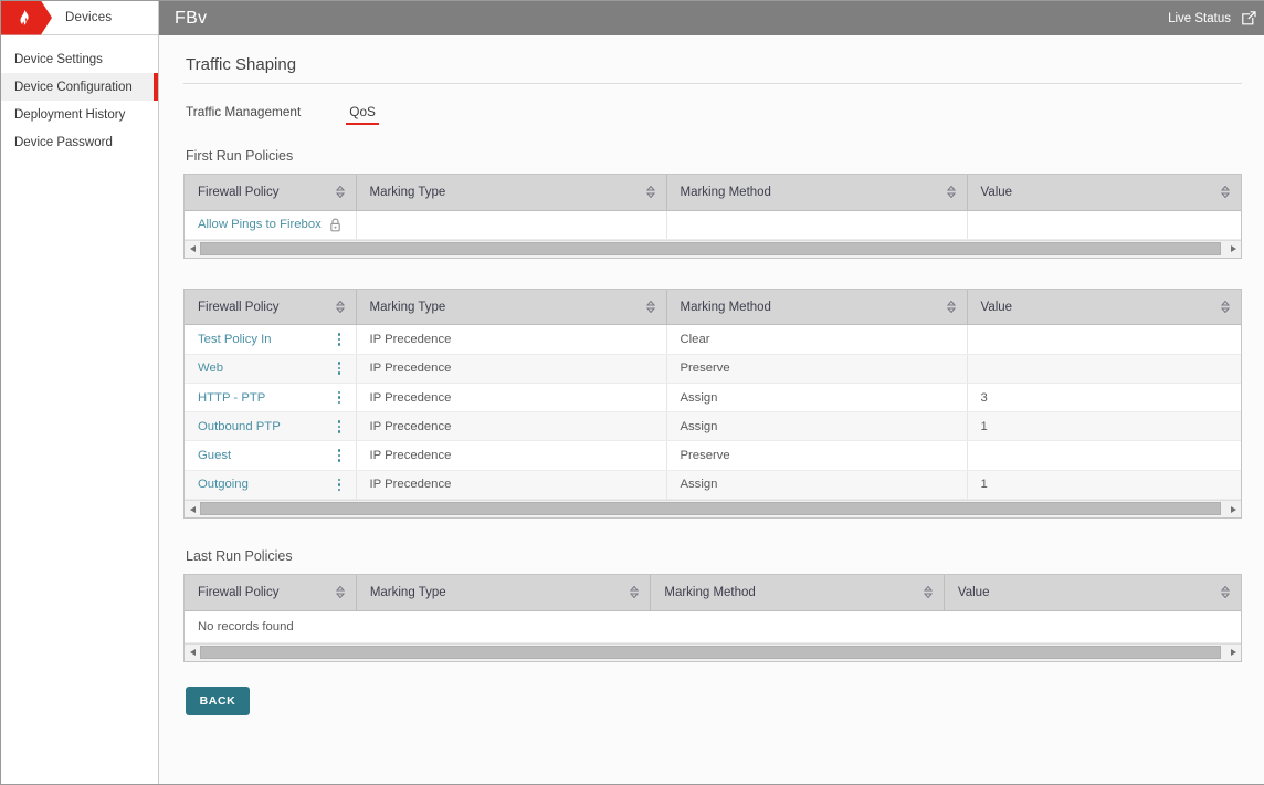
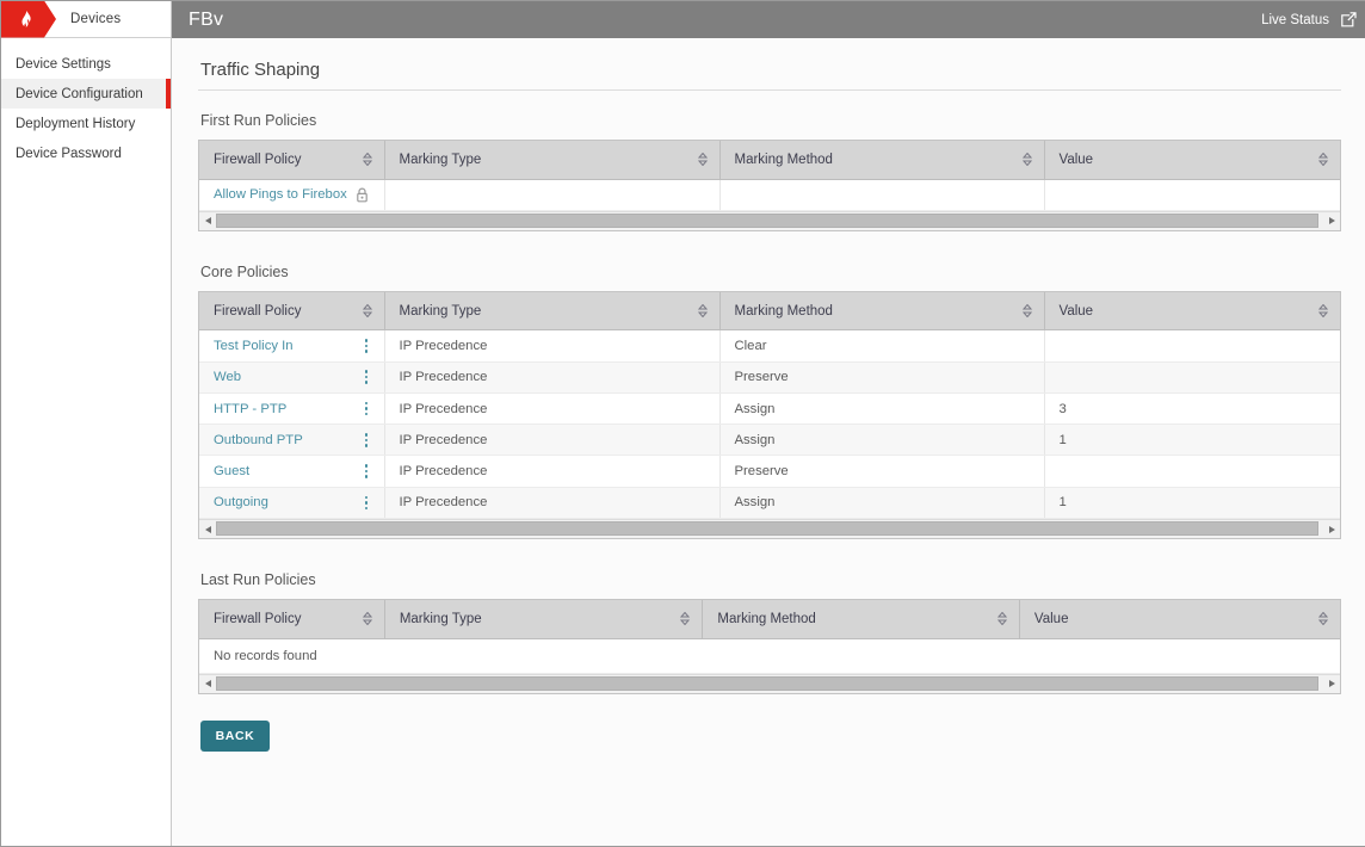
  Devices
  Device Settings
  Device Configuration
  Deployment History
  Device Password
  FBv
  Live Status
  Traffic Shaping
- Traffic Management
- QoS
  First Run Policies
  Firewall Policy	Marking Type	Marking Method	Value
  Allow Pings to Firebox
+ Core Policies
  Firewall Policy	Marking Type	Marking Method	Value
  Test Policy In	IP Precedence	Clear
  Web	IP Precedence	Preserve
  HTTP - PTP	IP Precedence	Assign	3
  Outbound PTP	IP Precedence	Assign	1
  Guest	IP Precedence	Preserve
  Outgoing	IP Precedence	Assign	1
  Last Run Policies
  Firewall Policy	Marking Type	Marking Method	Value
  No records found
  BACK
